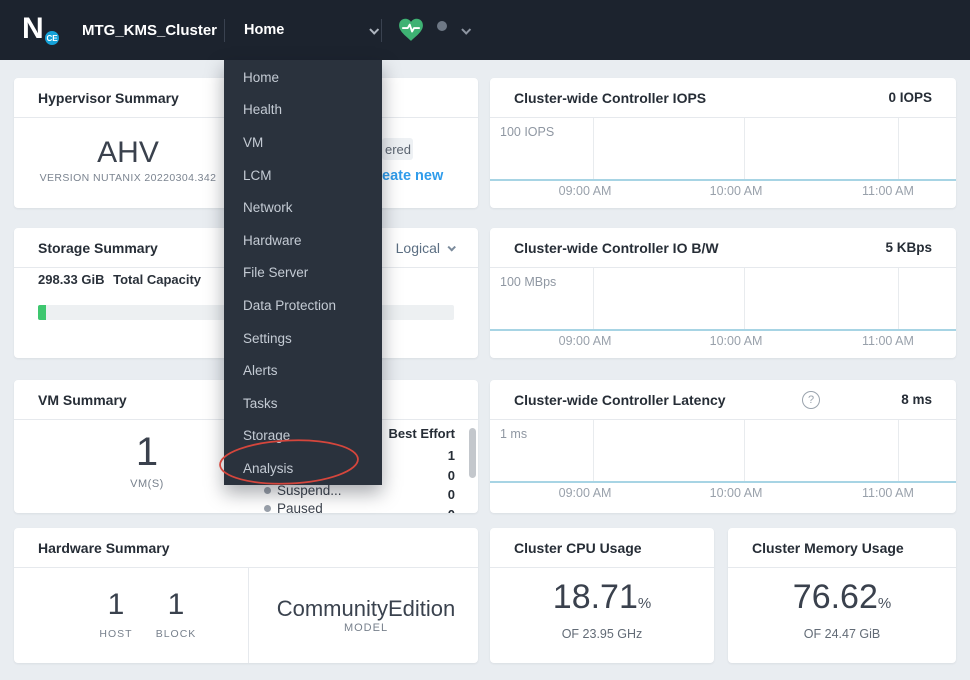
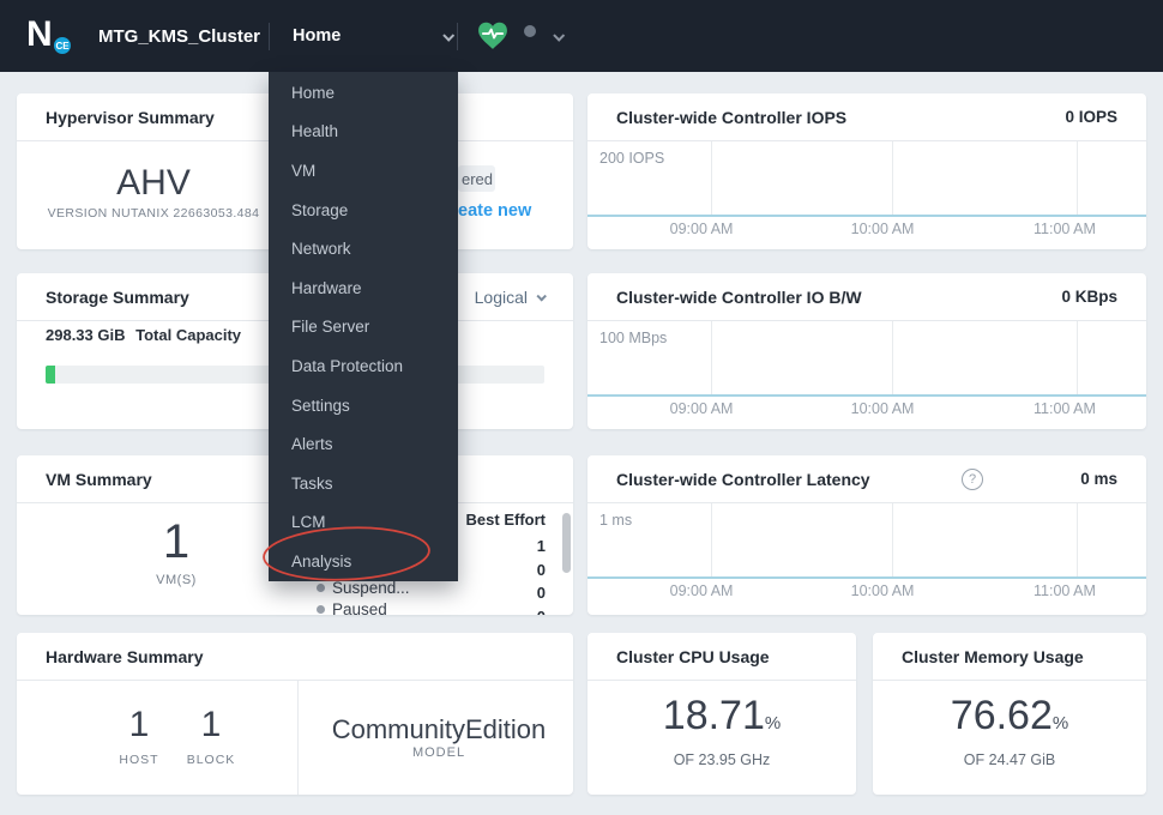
  N
  CE
  MTG_KMS_Cluster
  Home
  Hypervisor Summary
  AHV
- VERSION NUTANIX 20220304.342
+ VERSION NUTANIX 22663053.484
  ered
  eate new
  Cluster-wide Controller IOPS
  0 IOPS
- 100 IOPS
+ 200 IOPS
  09:00 AM
  10:00 AM
  11:00 AM
  Storage Summary
  Logical
  298.33 GiB Total Capacity
  Cluster-wide Controller IO B/W
- 5 KBps
+ 0 KBps
  100 MBps
  09:00 AM
  10:00 AM
  11:00 AM
  VM Summary
  1
  VM(S)
  Suspend...
  Paused
  Best Effort
  1
  0
  0
  Cluster-wide Controller Latency
  ?
- 8 ms
+ 0 ms
  1 ms
  09:00 AM
  10:00 AM
  11:00 AM
  Hardware Summary
  1
  HOST
  1
  BLOCK
  CommunityEdition
  MODEL
  Cluster CPU Usage
  18.71%
  OF 23.95 GHz
  Cluster Memory Usage
  76.62%
  OF 24.47 GiB
  Home
  Health
  VM
- LCM
+ Storage
  Network
  Hardware
  File Server
  Data Protection
  Settings
  Alerts
  Tasks
- Storage
+ LCM
  Analysis
